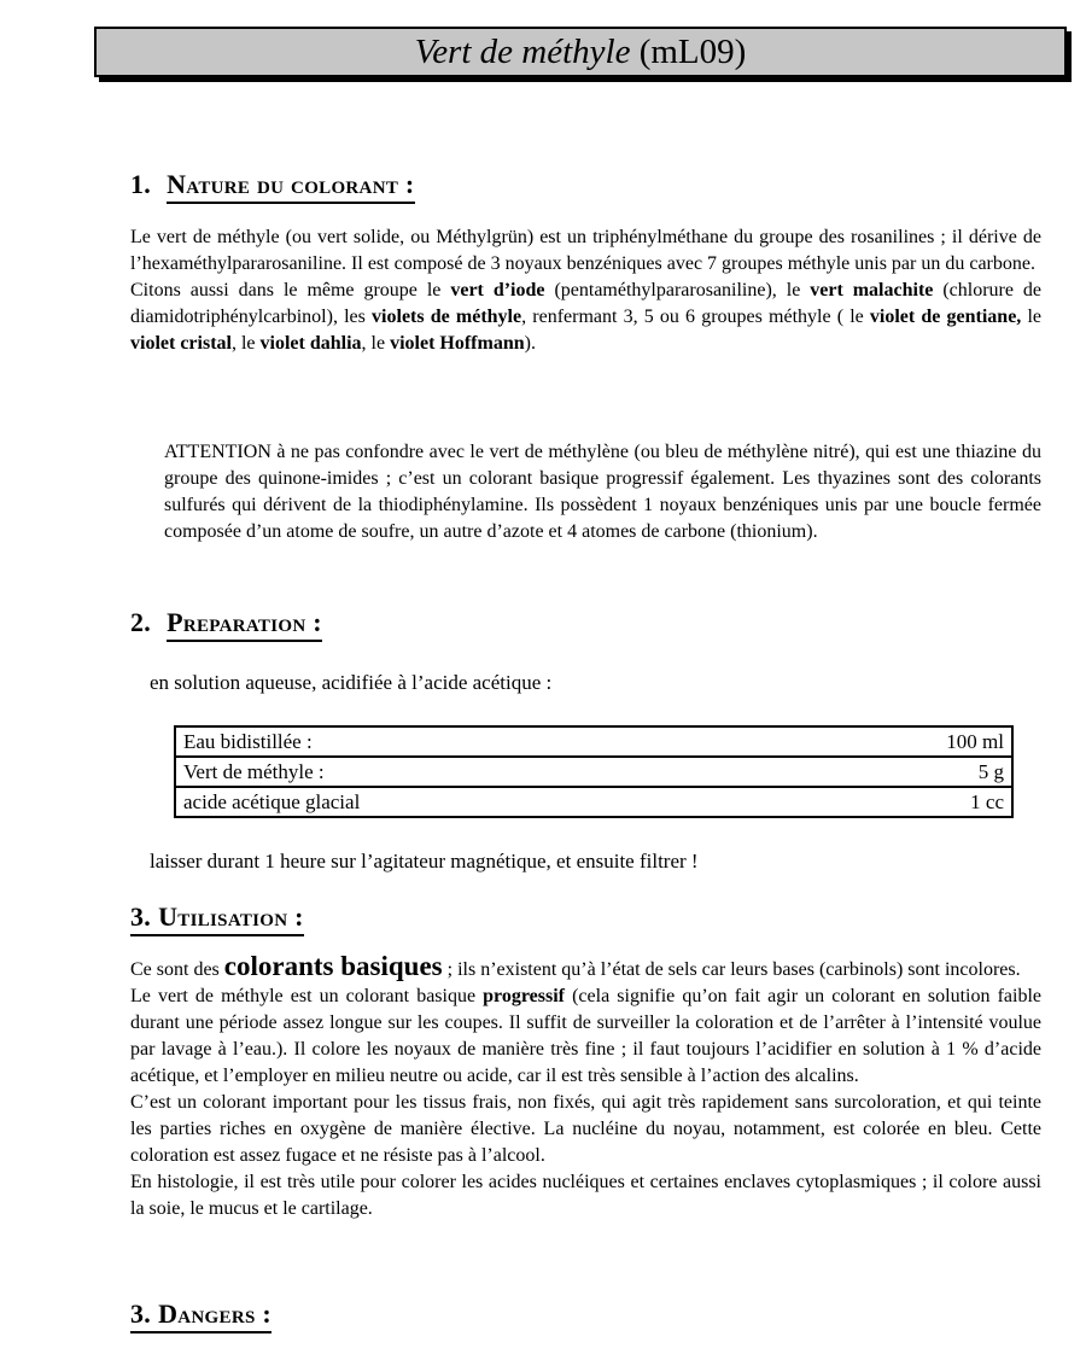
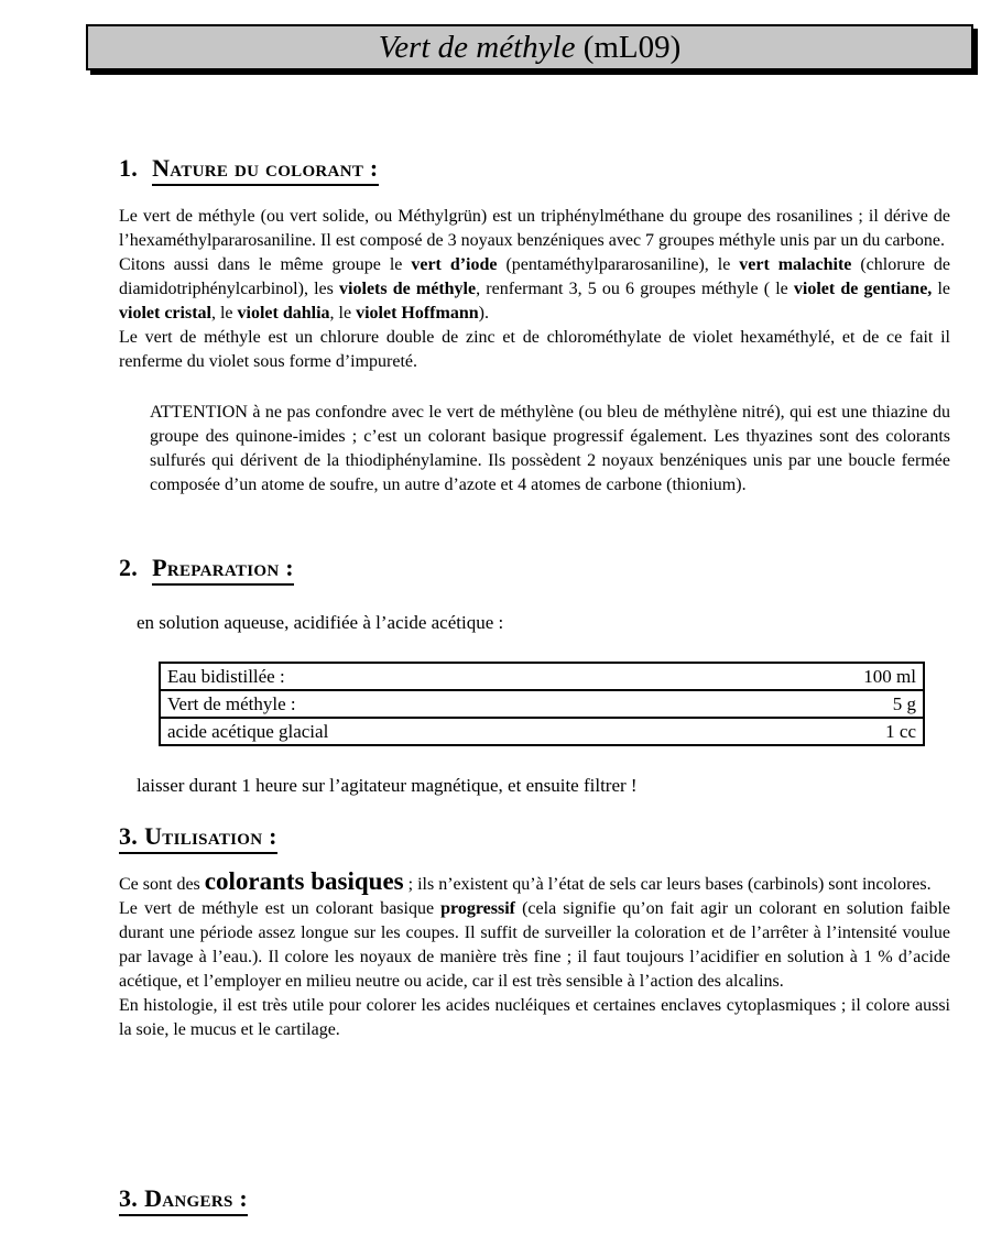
  Vert de méthyle (mL09)
  1. Nature du colorant :
  Le vert de méthyle (ou vert solide, ou Méthylgrün) est un triphénylméthane du groupe des rosanilines ; il dérive de l’hexaméthylpararosaniline. Il est composé de 3 noyaux benzéniques avec 7 groupes méthyle unis par un du carbone.
  Citons aussi dans le même groupe le vert d’iode (pentaméthylpararosaniline), le vert malachite (chlorure de diamidotriphénylcarbinol), les violets de méthyle, renfermant 3, 5 ou 6 groupes méthyle ( le violet de gentiane, le violet cristal, le violet dahlia, le violet Hoffmann).
+ Le vert de méthyle est un chlorure double de zinc et de chlorométhylate de violet hexaméthylé, et de ce fait il renferme du violet sous forme d’impureté.
- ATTENTION à ne pas confondre avec le vert de méthylène (ou bleu de méthylène nitré), qui est une thiazine du groupe des quinone-imides ; c’est un colorant basique progressif également. Les thyazines sont des colorants sulfurés qui dérivent de la thiodiphénylamine. Ils possèdent 1 noyaux benzéniques unis par une boucle fermée composée d’un atome de soufre, un autre d’azote et 4 atomes de carbone (thionium).
+ ATTENTION à ne pas confondre avec le vert de méthylène (ou bleu de méthylène nitré), qui est une thiazine du groupe des quinone-imides ; c’est un colorant basique progressif également. Les thyazines sont des colorants sulfurés qui dérivent de la thiodiphénylamine. Ils possèdent 2 noyaux benzéniques unis par une boucle fermée composée d’un atome de soufre, un autre d’azote et 4 atomes de carbone (thionium).
  2. Preparation :
  en solution aqueuse, acidifiée à l’acide acétique :
  Eau bidistillée :
  100 ml
  Vert de méthyle :
  5 g
  acide acétique glacial
  1 cc
  laisser durant 1 heure sur l’agitateur magnétique, et ensuite filtrer !
  3. Utilisation :
  Ce sont des colorants basiques ; ils n’existent qu’à l’état de sels car leurs bases (carbinols) sont incolores.
  Le vert de méthyle est un colorant basique progressif (cela signifie qu’on fait agir un colorant en solution faible durant une période assez longue sur les coupes. Il suffit de surveiller la coloration et de l’arrêter à l’intensité voulue par lavage à l’eau.). Il colore les noyaux de manière très fine ; il faut toujours l’acidifier en solution à 1 % d’acide acétique, et l’employer en milieu neutre ou acide, car il est très sensible à l’action des alcalins.
- C’est un colorant important pour les tissus frais, non fixés, qui agit très rapidement sans surcoloration, et qui teinte les parties riches en oxygène de manière élective. La nucléine du noyau, notamment, est colorée en bleu. Cette coloration est assez fugace et ne résiste pas à l’alcool.
  En histologie, il est très utile pour colorer les acides nucléiques et certaines enclaves cytoplasmiques ; il colore aussi la soie, le mucus et le cartilage.
  3. Dangers :
